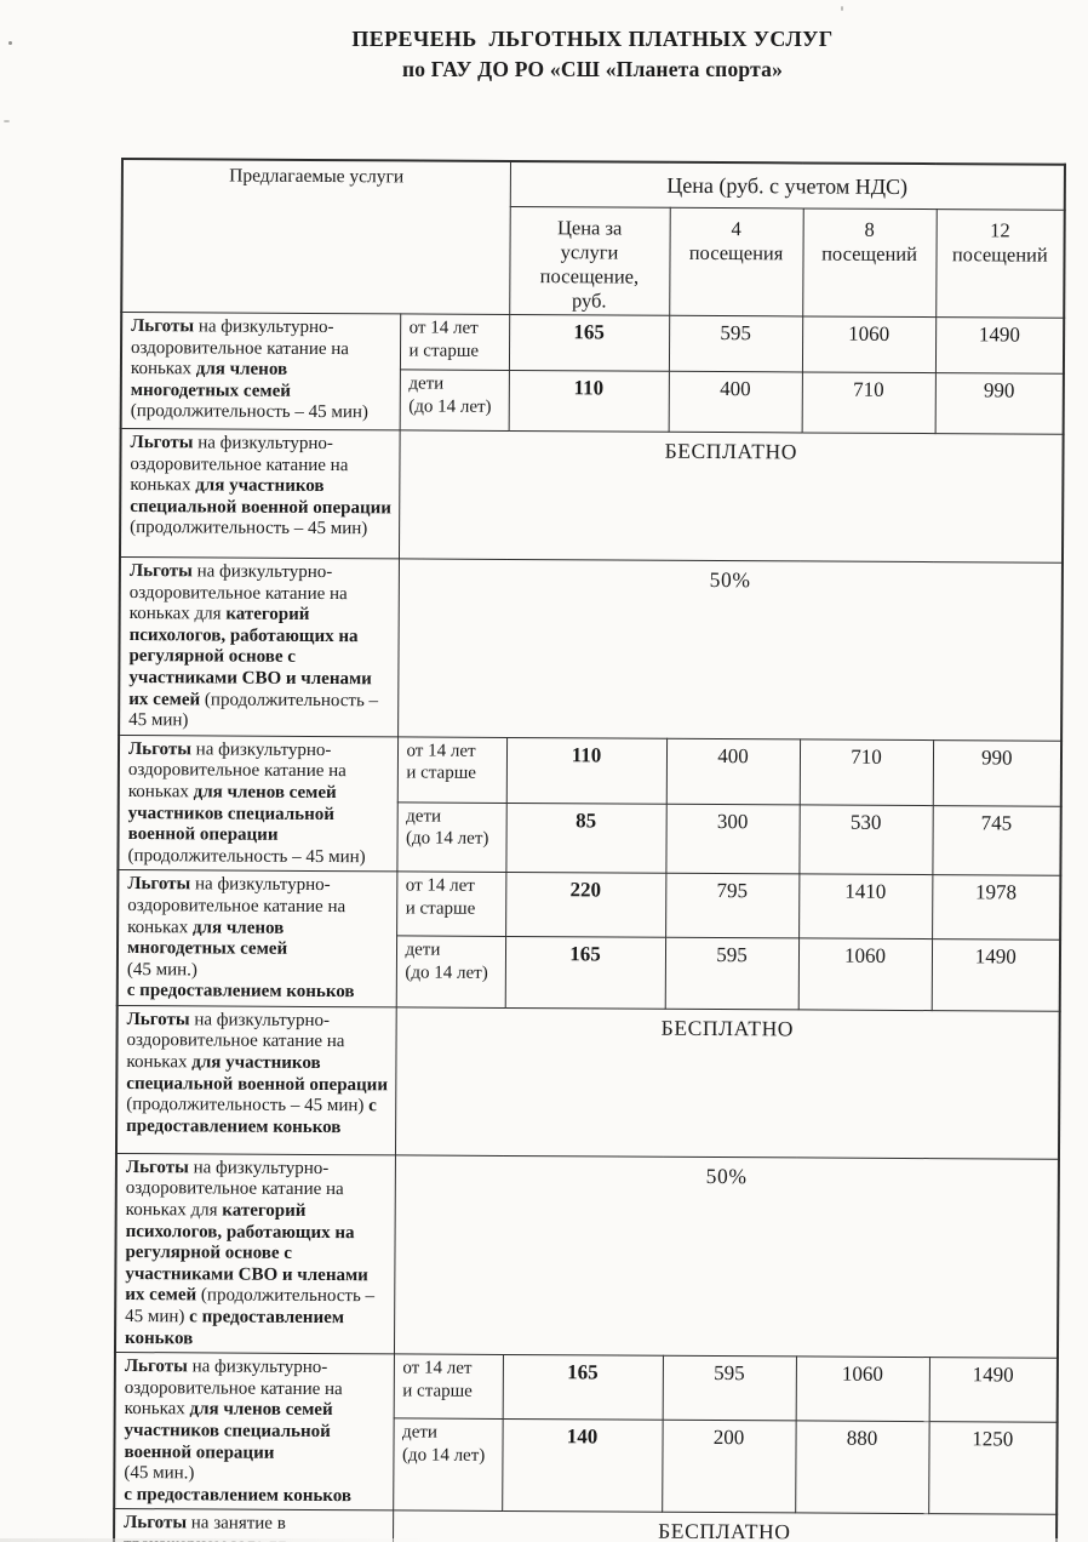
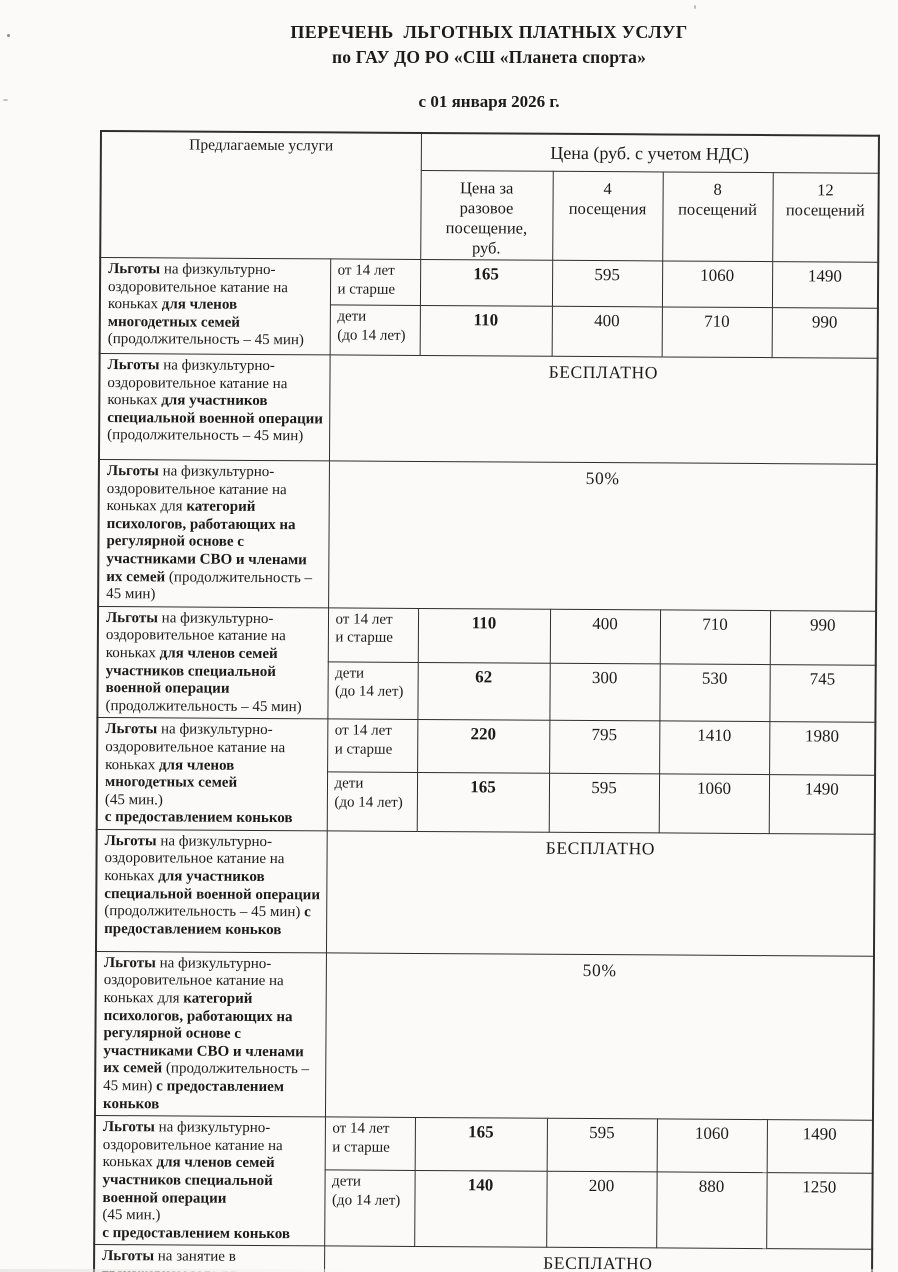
  ПЕРЕЧЕНЬ ЛЬГОТНЫХ ПЛАТНЫХ УСЛУГ
  по ГАУ ДО РО «СШ «Планета спорта»
+ с 01 января 2026 г.
  Предлагаемые услуги	Цена (руб. с учетом НДС)
- Цена за услуги посещение, руб.	4 посещения	8 посещений	12 посещений
+ Цена за разовое посещение, руб.	4 посещения	8 посещений	12 посещений
  Льготы на физкультурно-оздоровительное катание на коньках для членов многодетных семей(продолжительность – 45 мин)	от 14 лет и старше	165	595	1060	1490
  дети (до 14 лет)	110	400	710	990
  Льготы на физкультурно-оздоровительное катание на коньках для участников специальной военной операции (продолжительность – 45 мин)	БЕСПЛАТНО
  Льготы на физкультурно-оздоровительное катание на коньках для категорий психологов, работающих на регулярной основе с участниками СВО и членами их семей (продолжительность – 45 мин)	50%
  Льготы на физкультурно-оздоровительное катание на коньках для членов семей участников специальной военной операции(продолжительность – 45 мин)	от 14 лет и старше	110	400	710	990
- дети (до 14 лет)	85	300	530	745
+ дети (до 14 лет)	62	300	530	745
- Льготы на физкультурно-оздоровительное катание на коньках для членов многодетных семей(45 мин.) с предоставлением коньков	от 14 лет и старше	220	795	1410	1978
+ Льготы на физкультурно-оздоровительное катание на коньках для членов многодетных семей(45 мин.) с предоставлением коньков	от 14 лет и старше	220	795	1410	1980
  дети (до 14 лет)	165	595	1060	1490
  Льготы на физкультурно-оздоровительное катание на коньках для участников специальной военной операции (продолжительность – 45 мин) с предоставлением коньков	БЕСПЛАТНО
  Льготы на физкультурно-оздоровительное катание на коньках для категорий психологов, работающих на регулярной основе с участниками СВО и членами их семей (продолжительность – 45 мин) с предоставлением коньков	50%
  Льготы на физкультурно-оздоровительное катание на коньках для членов семей участников специальной военной операции(45 мин.) с предоставлением коньков	от 14 лет и старше	165	595	1060	1490
  дети (до 14 лет)	140	200	880	1250
